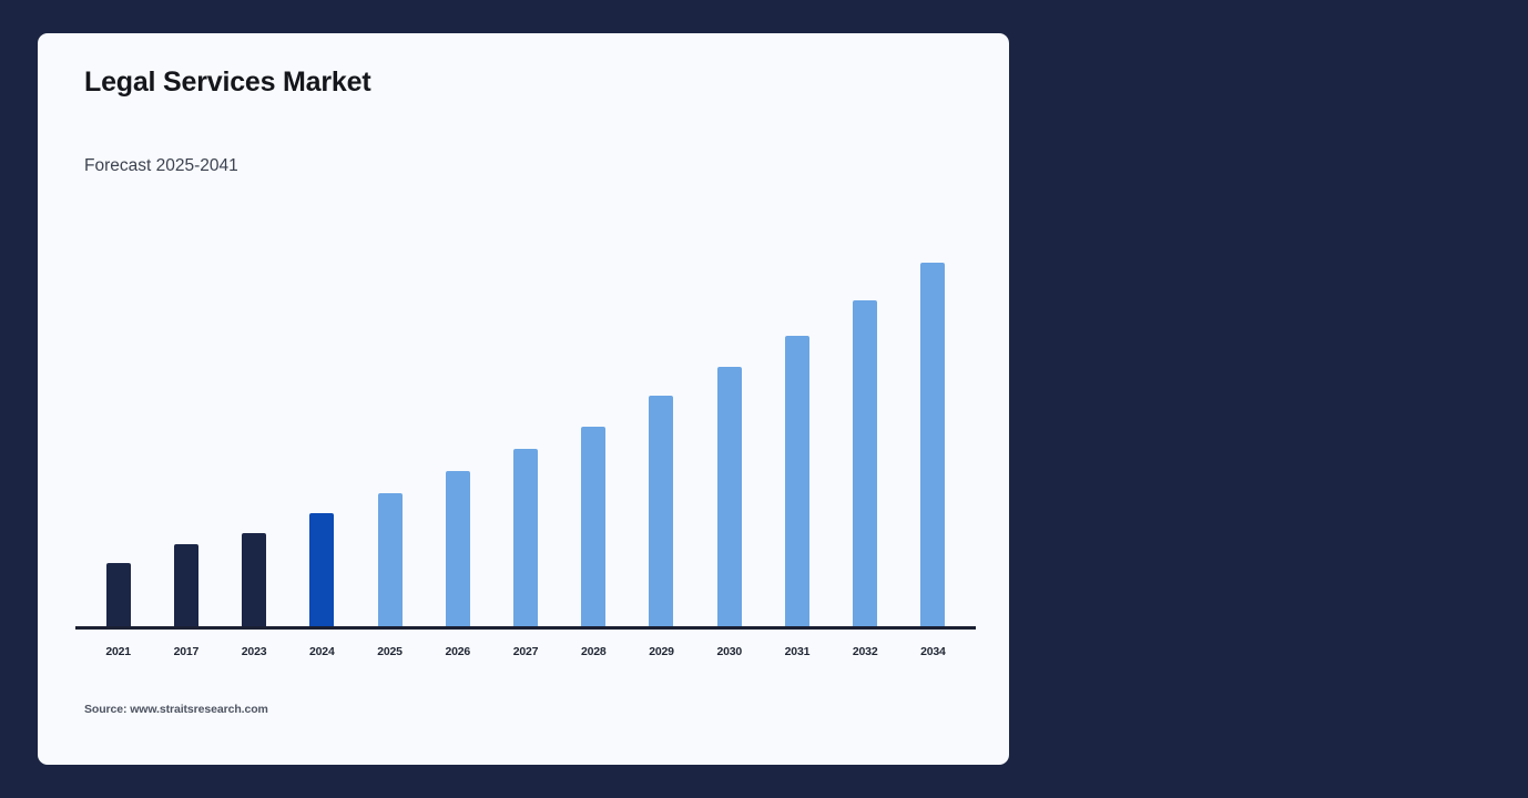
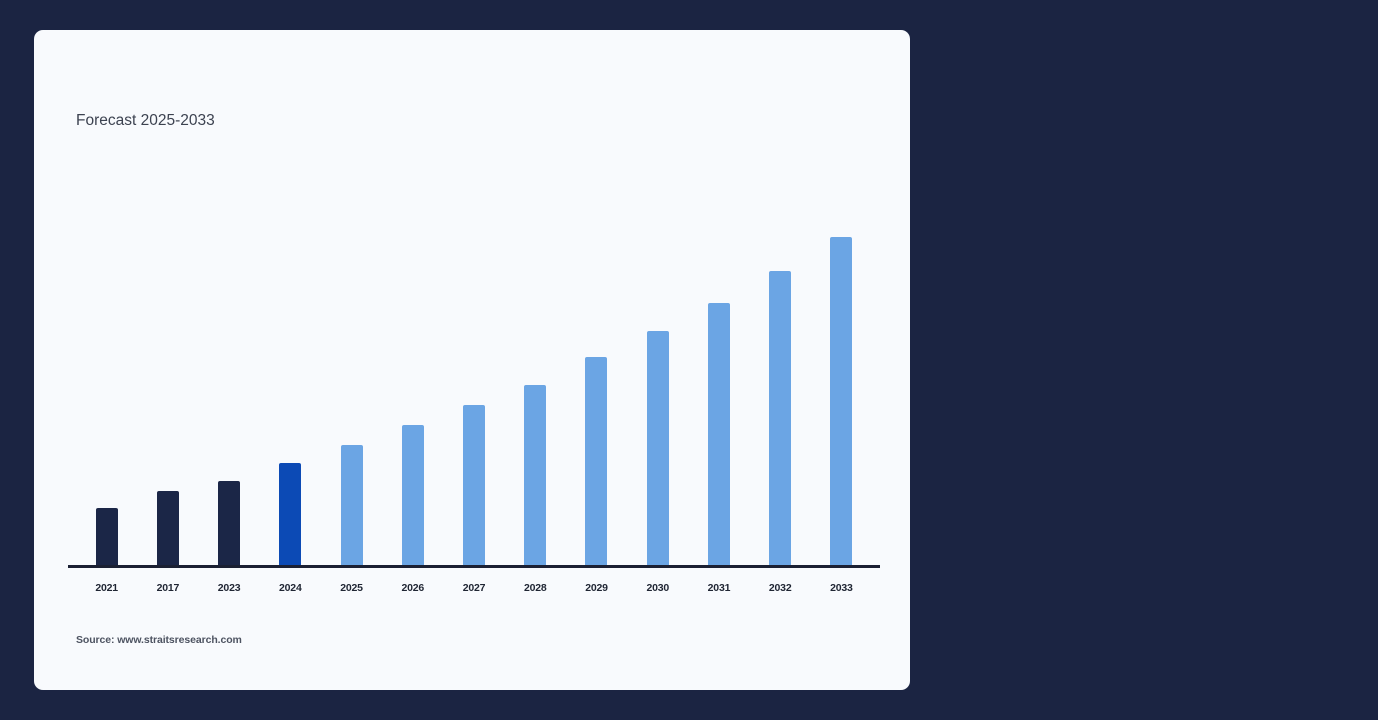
- Legal Services Market
- Forecast 2025-2041
+ Forecast 2025-2033
  2021
  2017
  2023
  2024
  2025
  2026
  2027
  2028
  2029
  2030
  2031
  2032
- 2034
+ 2033
  Source: www.straitsresearch.com
